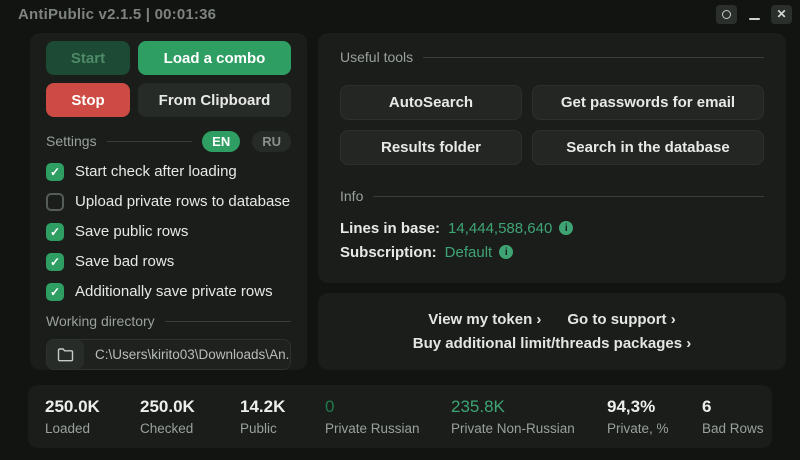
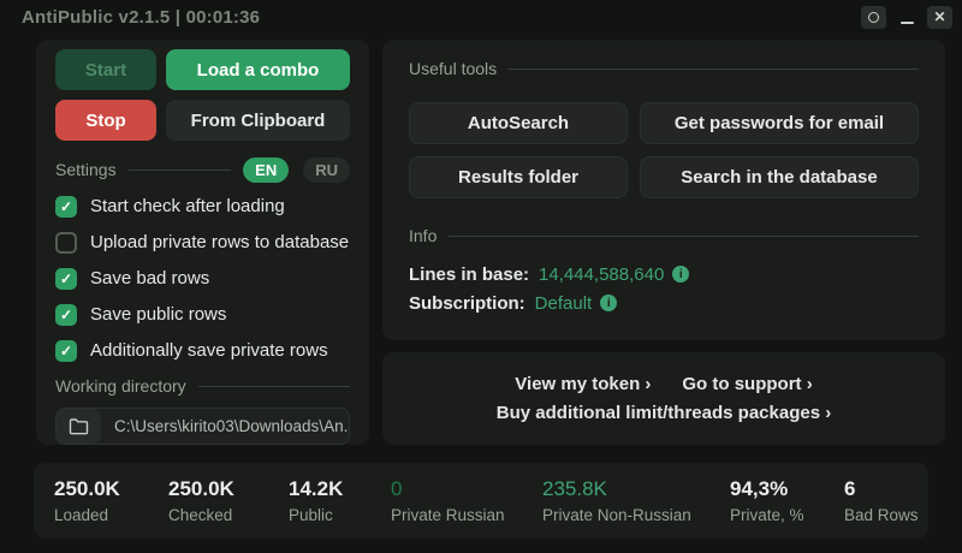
  AntiPublic v2.1.5 | 00:01:36
  ✕
  Start
  Load a combo
  Stop
  From Clipboard
  Settings
  EN
  RU
  ✓
  Start check after loading
  Upload private rows to database
  ✓
- Save public rows
+ Save bad rows
  ✓
- Save bad rows
+ Save public rows
  ✓
  Additionally save private rows
  Working directory
  C:\Users\kirito03\Downloads\An.
  Useful tools
  AutoSearch
  Get passwords for email
  Results folder
  Search in the database
  Info
  Lines in base:
  14,444,588,640
  i
  Subscription:
  Default
  i
  View my token ›
  Go to support ›
  Buy additional limit/threads packages ›
  250.0K
  Loaded
  250.0K
  Checked
  14.2K
  Public
  0
  Private Russian
  235.8K
  Private Non-Russian
  94,3%
  Private, %
  6
  Bad Rows
